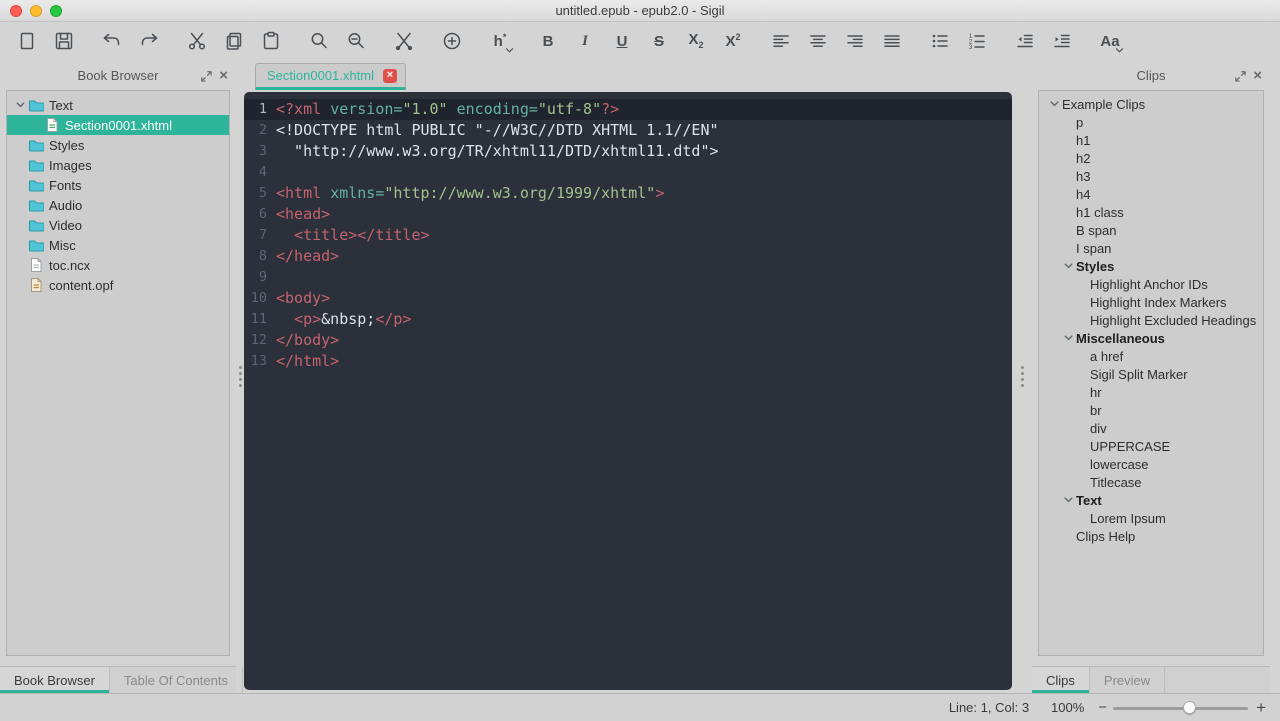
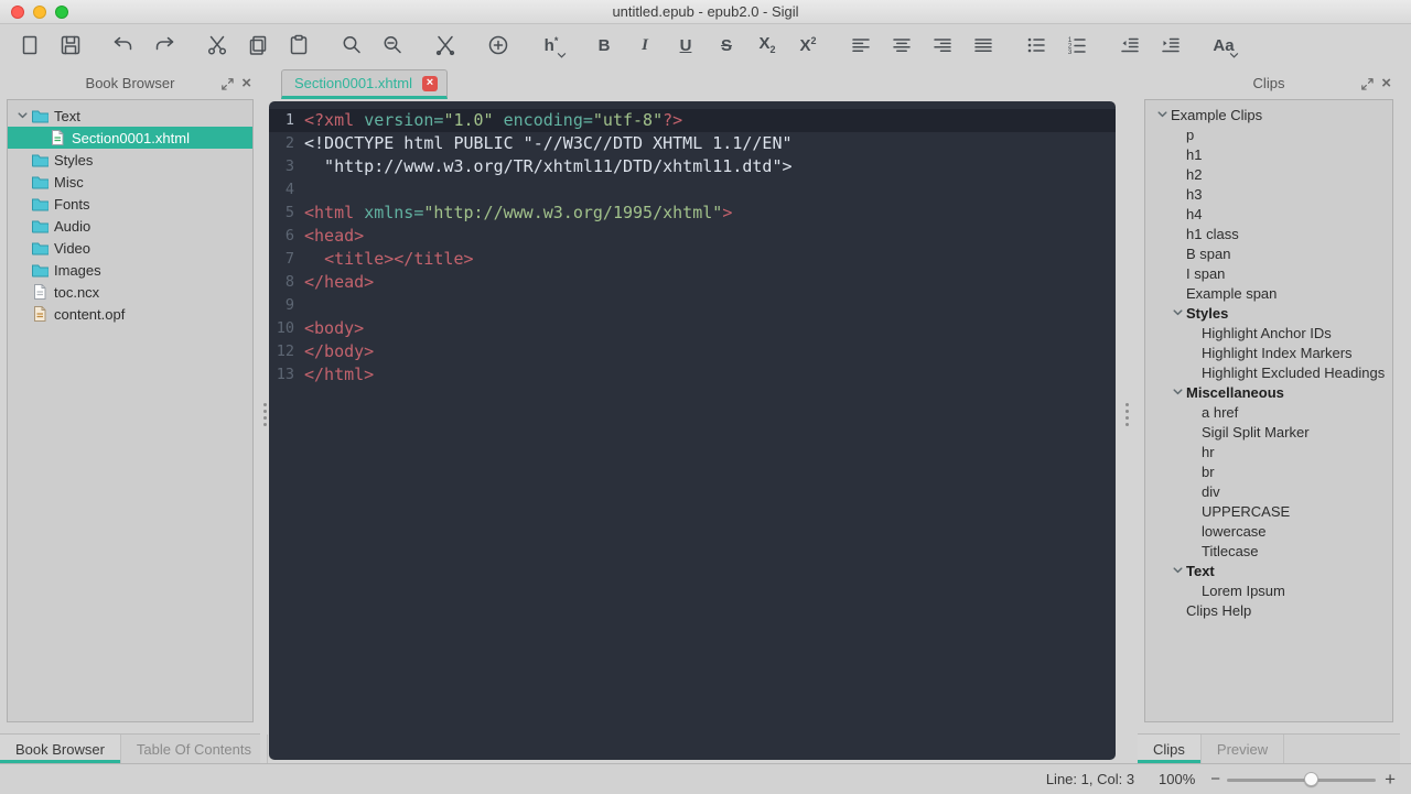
  untitled.epub - epub2.0 - Sigil
  h*
  B
  I
  U
  S
  X2
  X2
  Aa
  Book Browser
  ×
  Text
  Section0001.xhtml
  Styles
- Images
+ Misc
  Fonts
  Audio
  Video
- Misc
+ Images
  toc.ncx
  content.opf
  Book Browser
  Table Of Contents
  Section0001.xhtml
  ×
  1
  <?xml version="1.0" encoding="utf-8"?>
  2
  <!DOCTYPE html PUBLIC "-//W3C//DTD XHTML 1.1//EN"
  3
  "http://www.w3.org/TR/xhtml11/DTD/xhtml11.dtd">
  4
  5
- <html xmlns="http://www.w3.org/1999/xhtml">
+ <html xmlns="http://www.w3.org/1995/xhtml">
  6
  <head>
  7
  <title></title>
  8
  </head>
  9
  10
  <body>
- 11
- <p>&nbsp;</p>
  12
  </body>
  13
  </html>
  Clips
  ×
  Example Clips
  p
  h1
  h2
  h3
  h4
  h1 class
  B span
  I span
+ Example span
  Styles
  Highlight Anchor IDs
  Highlight Index Markers
  Highlight Excluded Headings
  Miscellaneous
  a href
  Sigil Split Marker
  hr
  br
  div
  UPPERCASE
  lowercase
  Titlecase
  Text
  Lorem Ipsum
  Clips Help
  Clips
  Preview
  Line: 1, Col: 3
  100%
  −
  +
